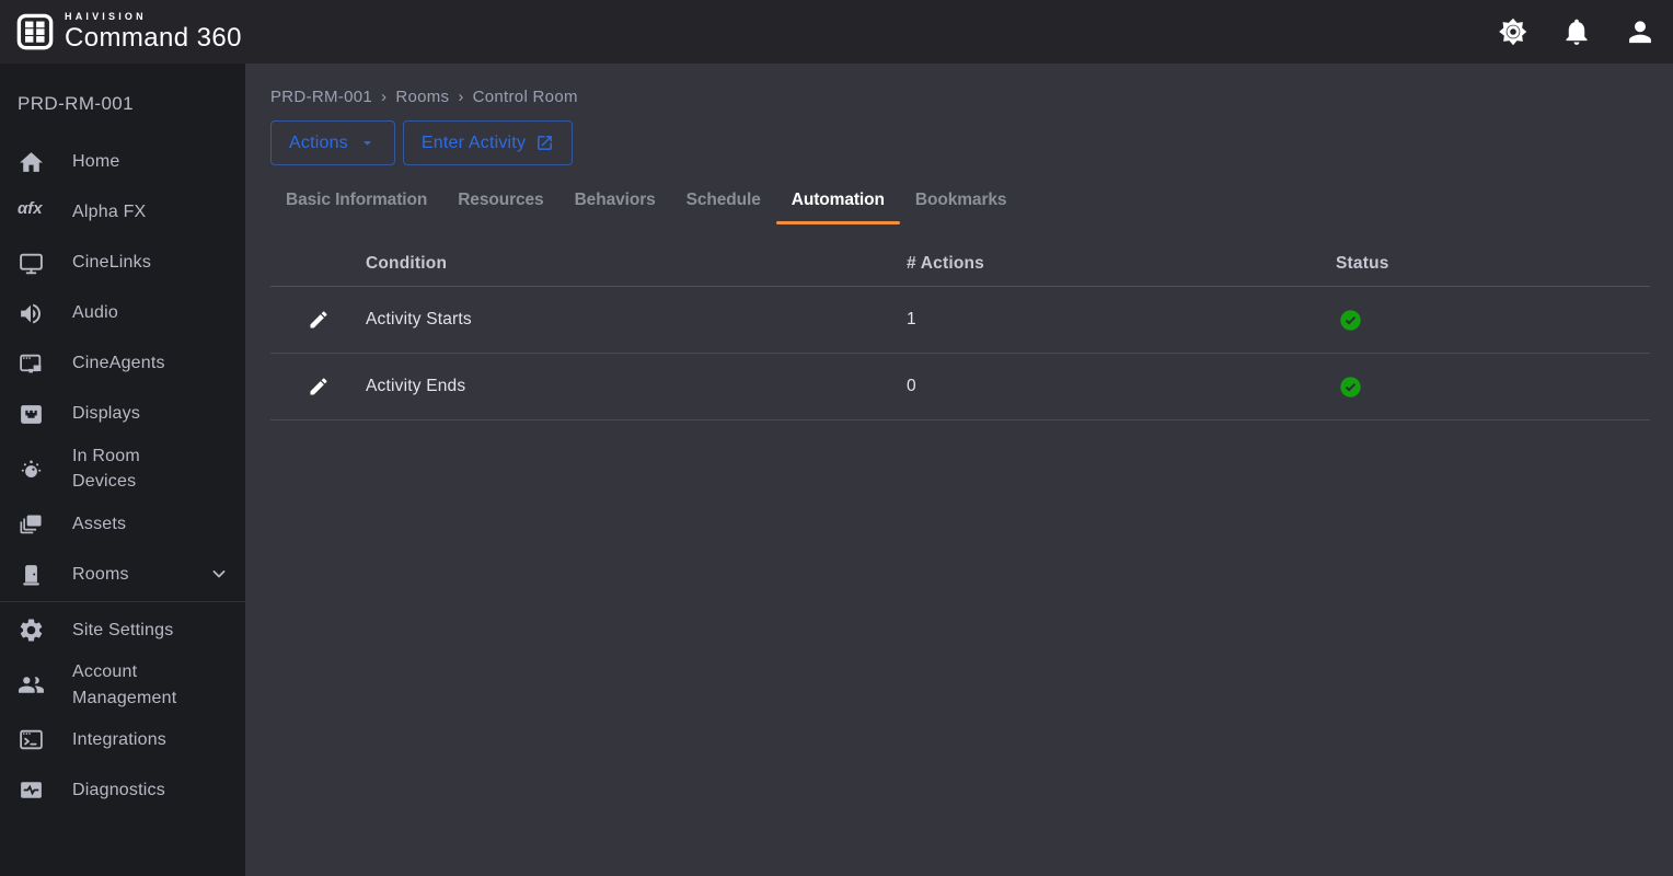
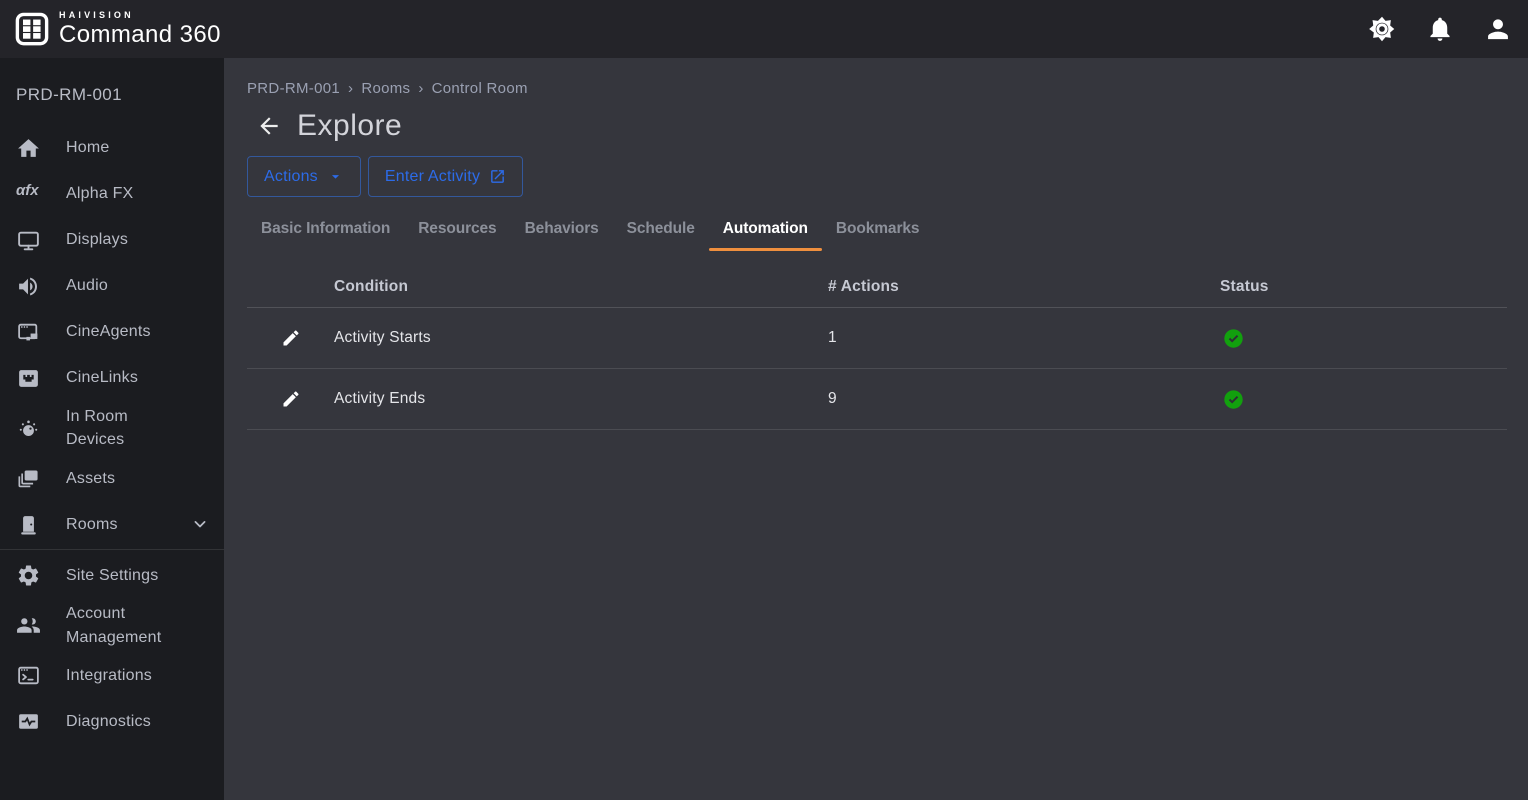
  HAIVISION
  Command 360
  PRD-RM-001
  Home
  αfx
  Alpha FX
- CineLinks
+ Displays
  Audio
  CineAgents
- Displays
+ CineLinks
  In Room Devices
  Assets
  Rooms
  Site Settings
  Account Management
  Integrations
  Diagnostics
  PRD-RM-001
  ›
  Rooms
  ›
  Control Room
+ Explore
  Actions
  Enter Activity
  Basic Information
  Resources
  Behaviors
  Schedule
  Automation
  Bookmarks
  Condition
  # Actions
  Status
  Activity Starts
  1
  Activity Ends
- 0
+ 9
